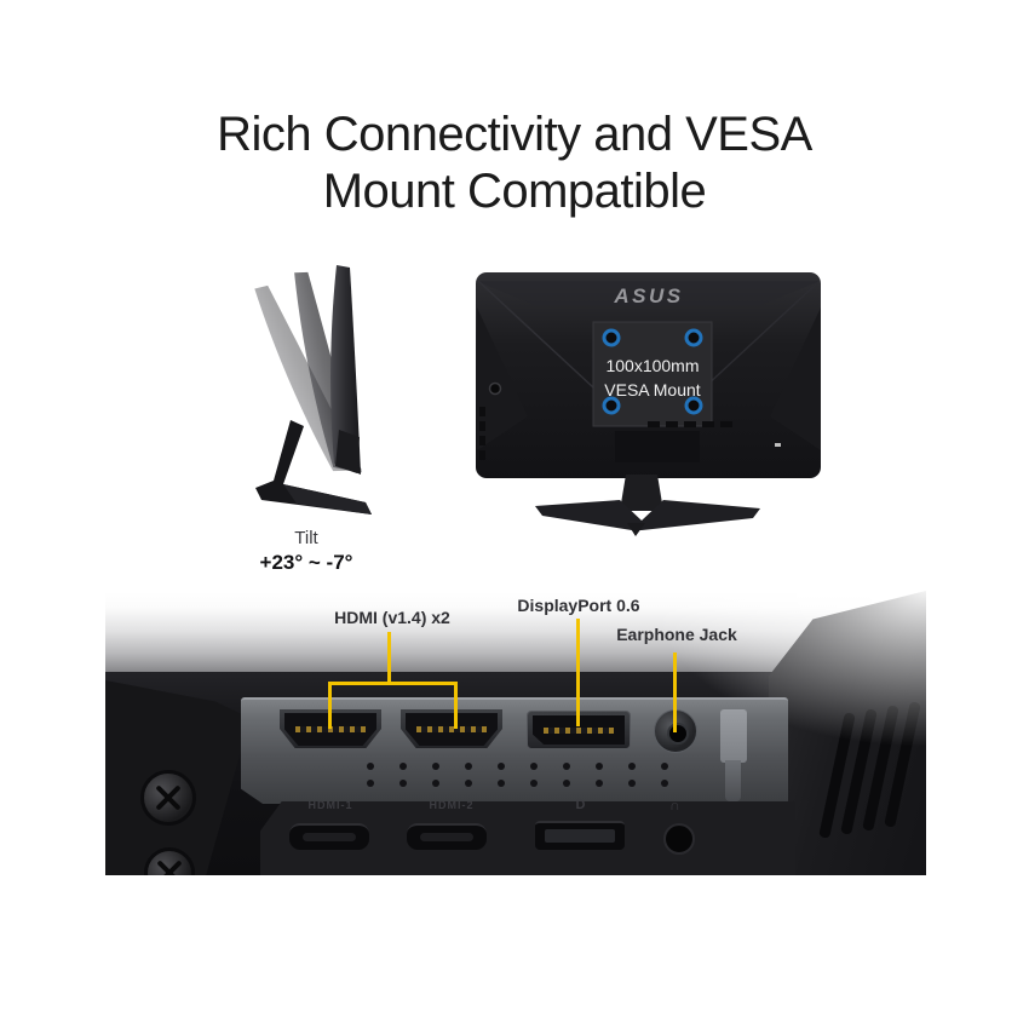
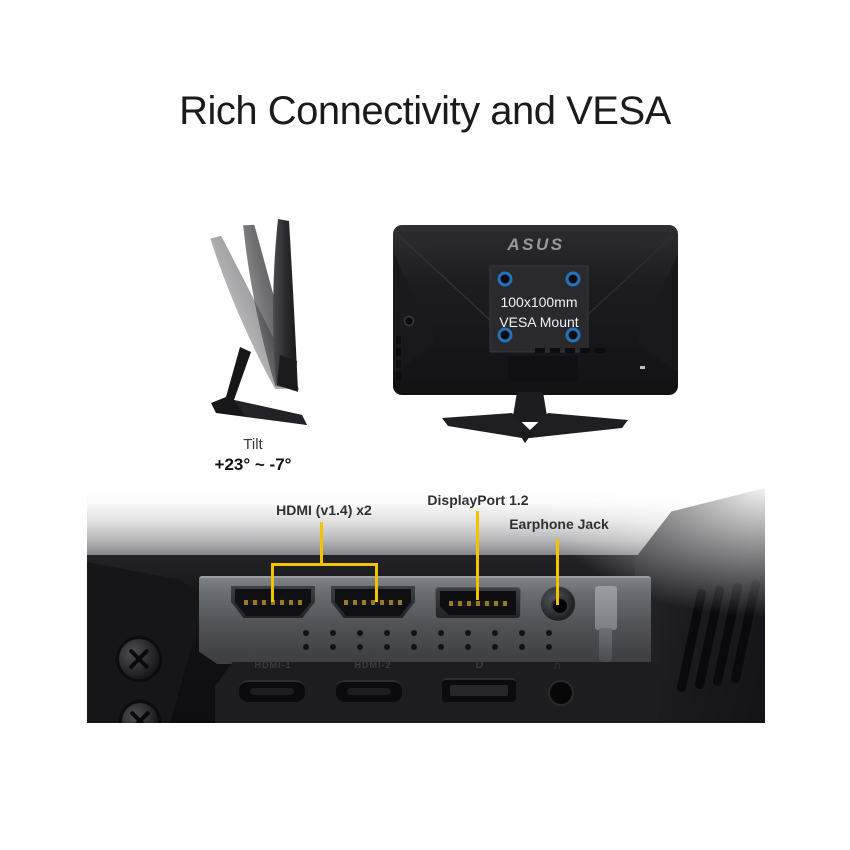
  Rich Connectivity and VESA
- Mount Compatible
  Tilt
  +23° ~ -7°
  ASUS
  100x100mm
  VESA Mount
  HDMI-1
  HDMI-2
  D
  ∩
  HDMI (v1.4) x2
- DisplayPort 0.6
+ DisplayPort 1.2
  Earphone Jack
